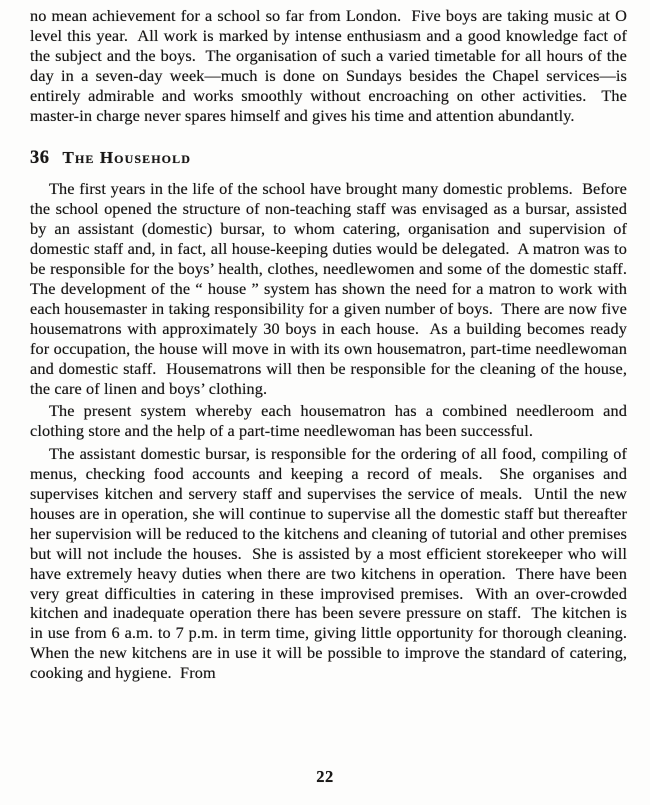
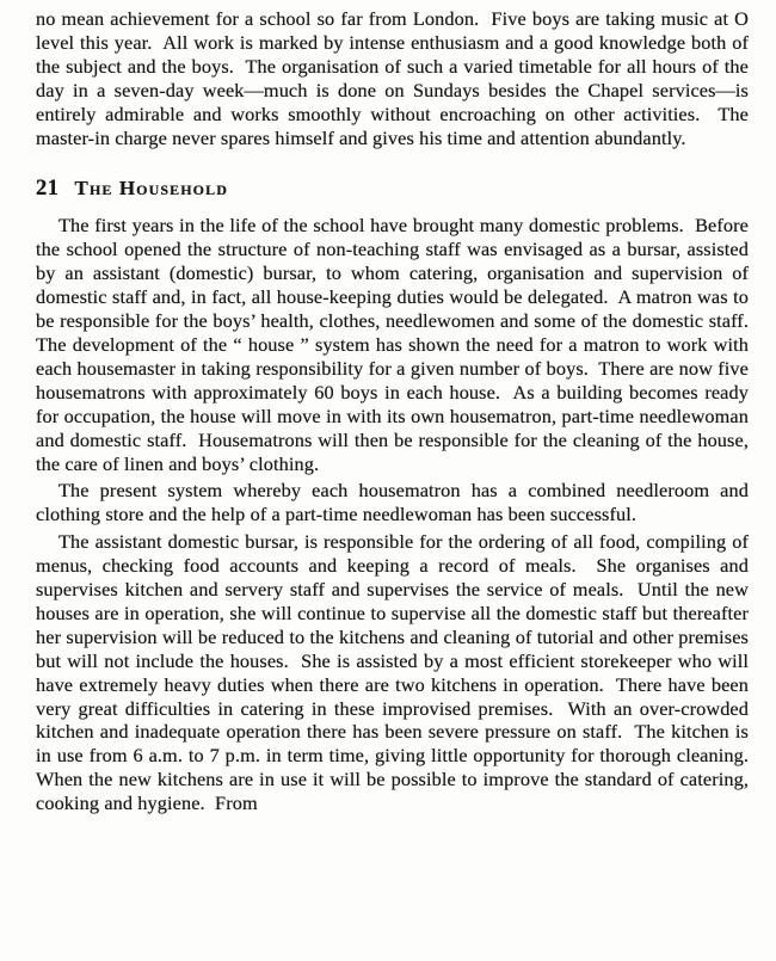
- no mean achievement for a school so far from London. Five boys are taking music at O level this year. All work is marked by intense enthusiasm and a good knowledge fact of the subject and the boys. The organisation of such a varied timetable for all hours of the day in a seven-day week—much is done on Sundays besides the Chapel services—is entirely admirable and works smoothly without encroaching on other activities. The master-in charge never spares himself and gives his time and attention abundantly.
+ no mean achievement for a school so far from London. Five boys are taking music at O level this year. All work is marked by intense enthusiasm and a good knowledge both of the subject and the boys. The organisation of such a varied timetable for all hours of the day in a seven-day week—much is done on Sundays besides the Chapel services—is entirely admirable and works smoothly without encroaching on other activities. The master-in charge never spares himself and gives his time and attention abundantly.
- 36 The Household
+ 21 The Household
- The first years in the life of the school have brought many domestic problems. Before the school opened the structure of non-teaching staff was envisaged as a bursar, assisted by an assistant (domestic) bursar, to whom catering, organisation and supervision of domestic staff and, in fact, all house-keeping duties would be delegated. A matron was to be responsible for the boys’ health, clothes, needlewomen and some of the domestic staff. The development of the “ house ” system has shown the need for a matron to work with each housemaster in taking responsibility for a given number of boys. There are now five housematrons with approximately 30 boys in each house. As a building becomes ready for occupation, the house will move in with its own housematron, part-time needlewoman and domestic staff. Housematrons will then be responsible for the cleaning of the house, the care of linen and boys’ clothing.
+ The first years in the life of the school have brought many domestic problems. Before the school opened the structure of non-teaching staff was envisaged as a bursar, assisted by an assistant (domestic) bursar, to whom catering, organisation and supervision of domestic staff and, in fact, all house-keeping duties would be delegated. A matron was to be responsible for the boys’ health, clothes, needlewomen and some of the domestic staff. The development of the “ house ” system has shown the need for a matron to work with each housemaster in taking responsibility for a given number of boys. There are now five housematrons with approximately 60 boys in each house. As a building becomes ready for occupation, the house will move in with its own housematron, part-time needlewoman and domestic staff. Housematrons will then be responsible for the cleaning of the house, the care of linen and boys’ clothing.
  The present system whereby each housematron has a combined needleroom and clothing store and the help of a part-time needlewoman has been successful.
  The assistant domestic bursar, is responsible for the ordering of all food, compiling of menus, checking food accounts and keeping a record of meals. She organises and supervises kitchen and servery staff and supervises the service of meals. Until the new houses are in operation, she will continue to supervise all the domestic staff but thereafter her supervision will be reduced to the kitchens and cleaning of tutorial and other premises but will not include the houses. She is assisted by a most efficient storekeeper who will have extremely heavy duties when there are two kitchens in operation. There have been very great difficulties in catering in these improvised premises. With an over-crowded kitchen and inadequate operation there has been severe pressure on staff. The kitchen is in use from 6 a.m. to 7 p.m. in term time, giving little opportunity for thorough cleaning. When the new kitchens are in use it will be possible to improve the standard of catering, cooking and hygiene. From
- 22
